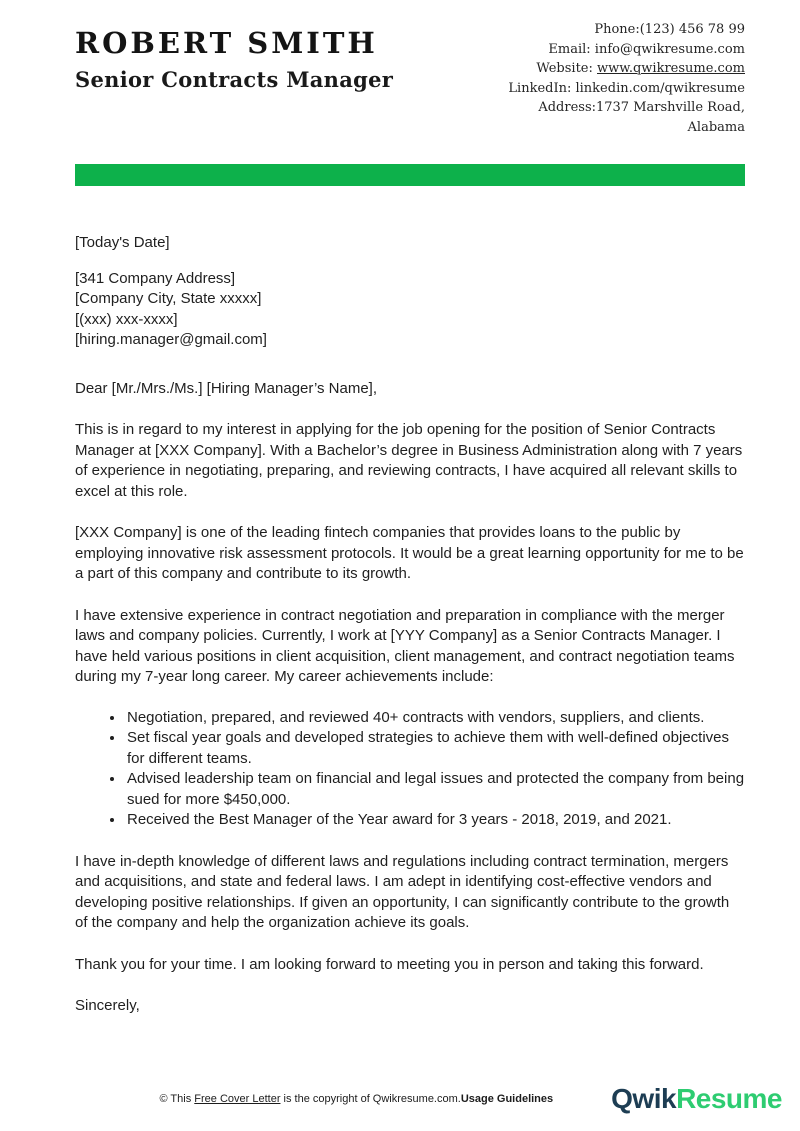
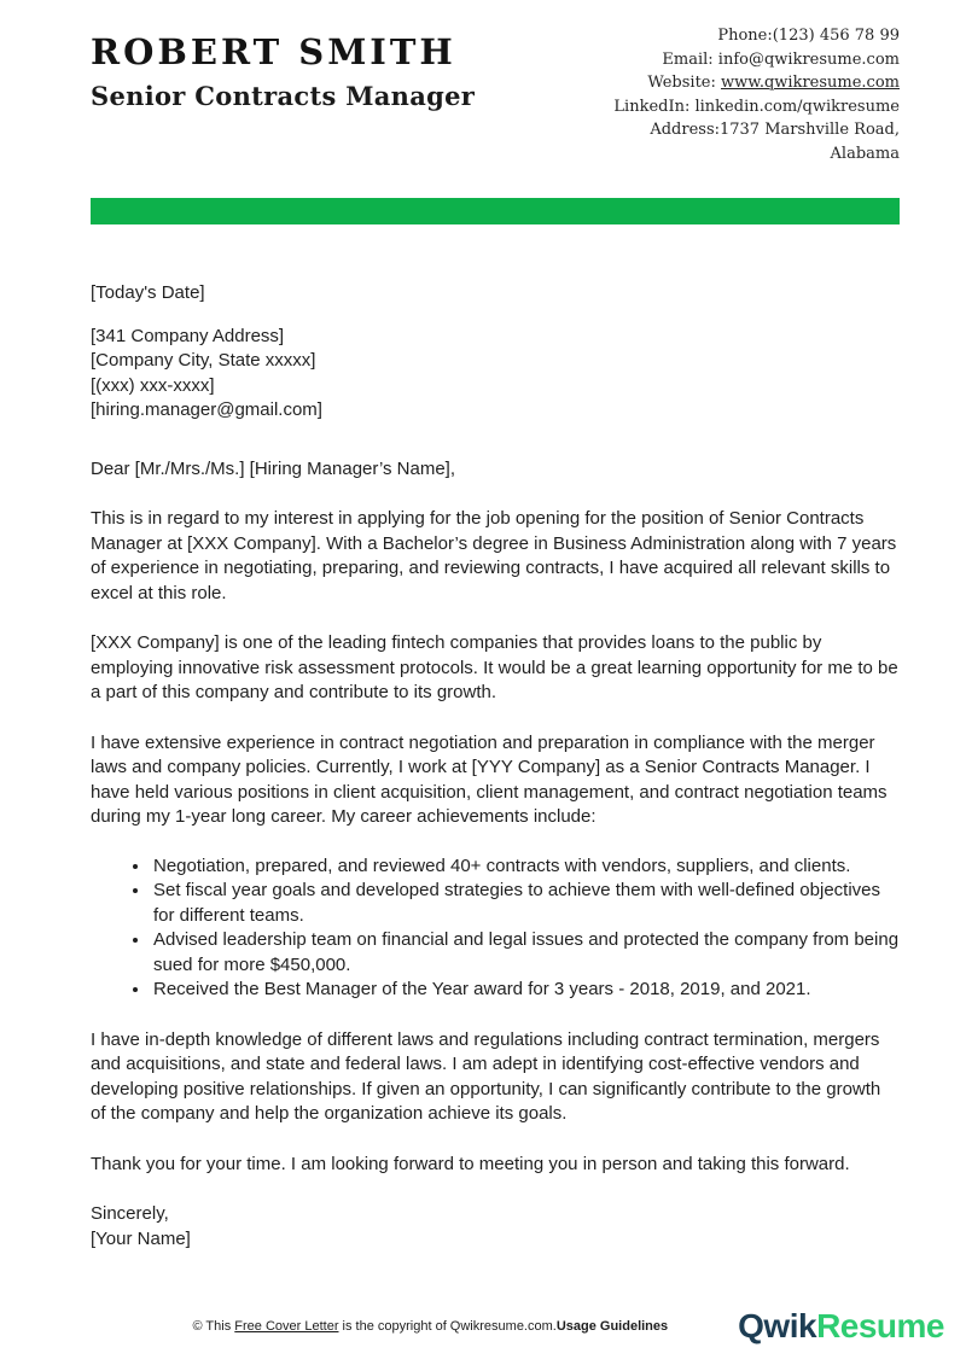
  ROBERT SMITH
  Senior Contracts Manager
  Phone:(123) 456 78 99
  Email: info@qwikresume.com
  Website: www.qwikresume.com
  LinkedIn: linkedin.com/qwikresume
  Address:1737 Marshville Road,
  Alabama
  [Today's Date]
  [341 Company Address]
  [Company City, State xxxxx]
  [(xxx) xxx-xxxx]
  [hiring.manager@gmail.com]
  Dear [Mr./Mrs./Ms.] [Hiring Manager’s Name],
  This is in regard to my interest in applying for the job opening for the position of Senior Contracts Manager at [XXX Company]. With a Bachelor’s degree in Business Administration along with 7 years of experience in negotiating, preparing, and reviewing contracts, I have acquired all relevant skills to excel at this role.
  [XXX Company] is one of the leading fintech companies that provides loans to the public by employing innovative risk assessment protocols. It would be a great learning opportunity for me to be a part of this company and contribute to its growth.
- I have extensive experience in contract negotiation and preparation in compliance with the merger laws and company policies. Currently, I work at [YYY Company] as a Senior Contracts Manager. I have held various positions in client acquisition, client management, and contract negotiation teams during my 7-year long career. My career achievements include:
+ I have extensive experience in contract negotiation and preparation in compliance with the merger laws and company policies. Currently, I work at [YYY Company] as a Senior Contracts Manager. I have held various positions in client acquisition, client management, and contract negotiation teams during my 1-year long career. My career achievements include:
  Negotiation, prepared, and reviewed 40+ contracts with vendors, suppliers, and clients.
  Set fiscal year goals and developed strategies to achieve them with well-defined objectives for different teams.
  Advised leadership team on financial and legal issues and protected the company from being sued for more $450,000.
  Received the Best Manager of the Year award for 3 years - 2018, 2019, and 2021.
  I have in-depth knowledge of different laws and regulations including contract termination, mergers and acquisitions, and state and federal laws. I am adept in identifying cost-effective vendors and developing positive relationships. If given an opportunity, I can significantly contribute to the growth of the company and help the organization achieve its goals.
  Thank you for your time. I am looking forward to meeting you in person and taking this forward.
  Sincerely,
+ [Your Name]
  © This Free Cover Letter is the copyright of Qwikresume.com.Usage Guidelines
  QwikResume
